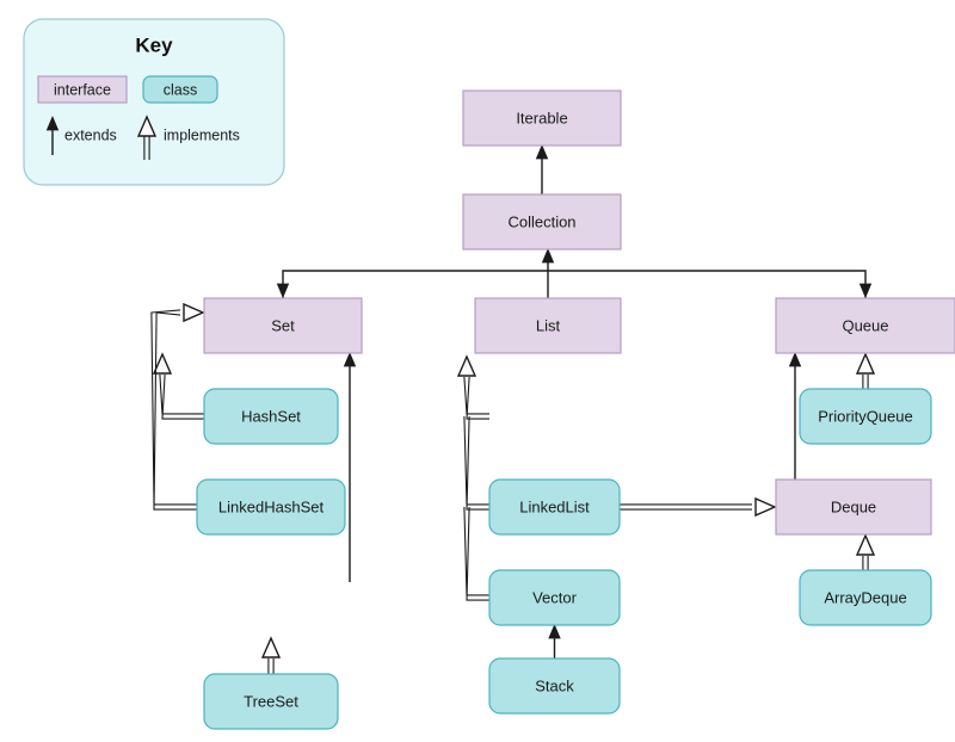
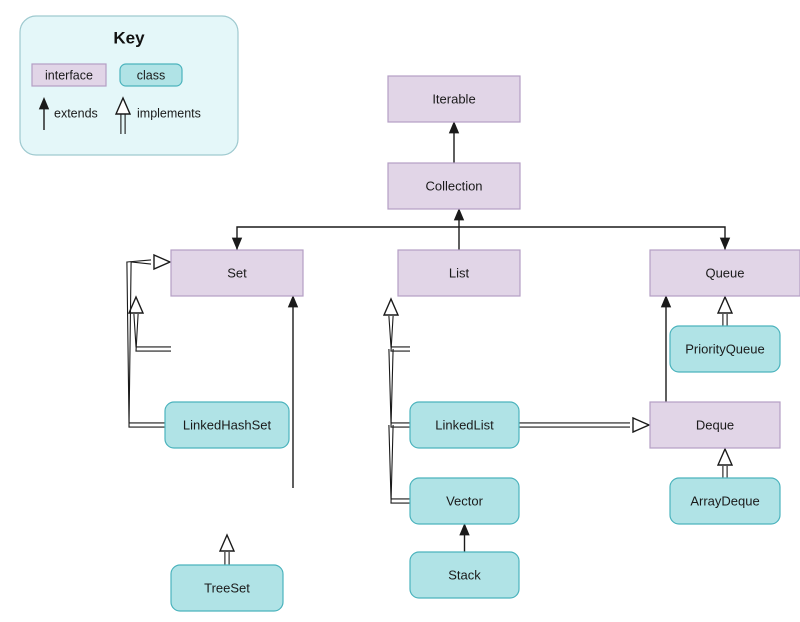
  Iterable
  Collection
  Set
  List
  Queue
- HashSet
  LinkedHashSet
  TreeSet
  LinkedList
  Vector
  Stack
  PriorityQueue
  Deque
  ArrayDeque
  Key
  interface
  class
  extends
  implements
